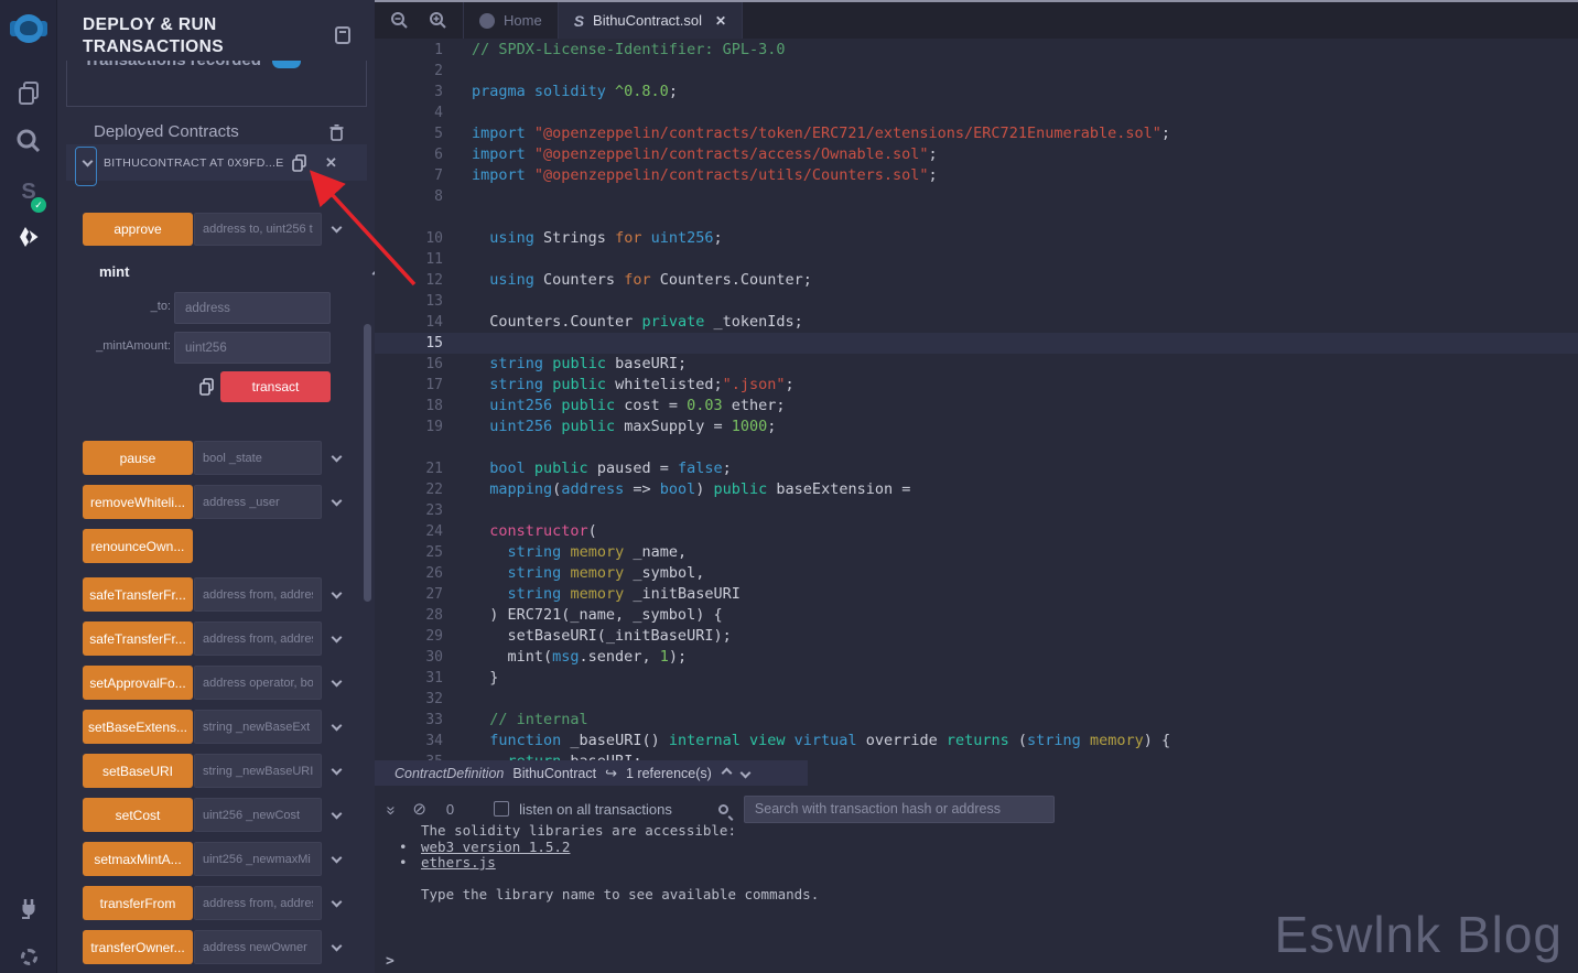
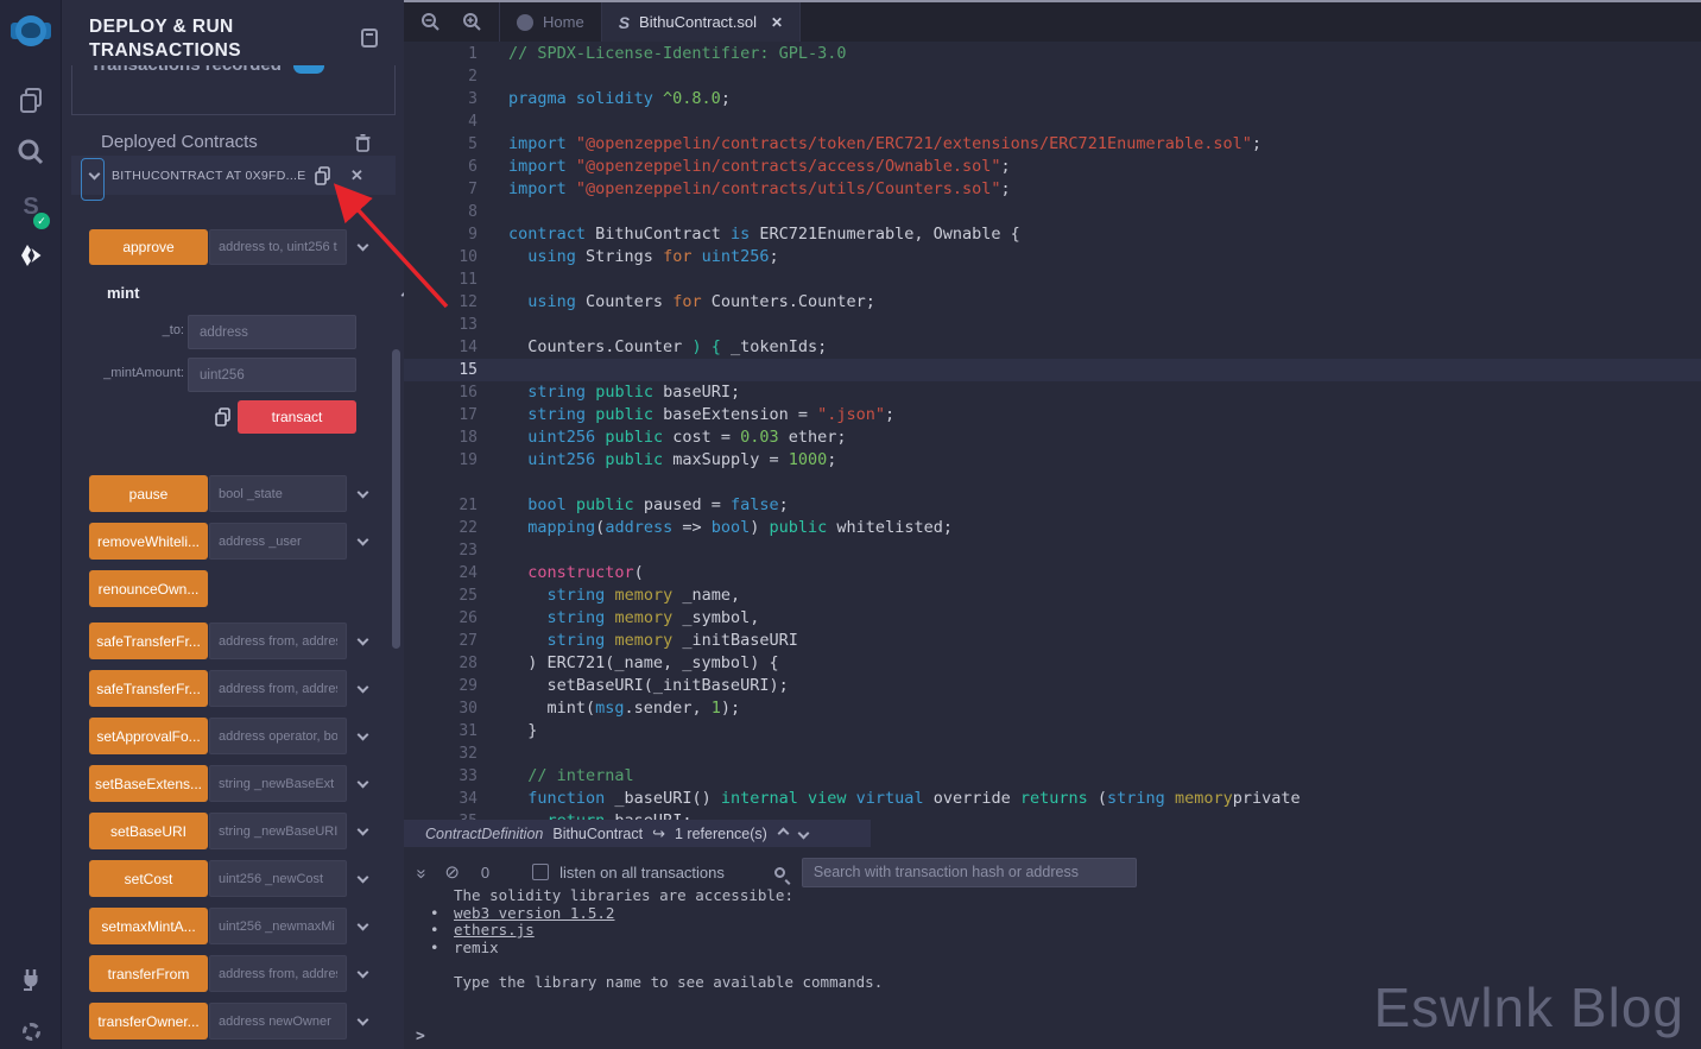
  S
  ✓
  DEPLOY & RUN TRANSACTIONS
  Transactions recorded
  Deployed Contracts
  BITHUCONTRACT AT 0X9FD...E
  ✕
  approve
  address to, uint256 t
  mint
  _to:
  address
  _mintAmount:
  uint256
  transact
  pause
  bool _state
  removeWhiteli...
  address _user
  renounceOwn...
  safeTransferFr...
  address from, addre
  safeTransferFr...
  address from, addre
  setApprovalFo...
  address operator, bo
  setBaseExtens...
  string _newBaseExt
  setBaseURI
  string _newBaseURI
  setCost
  uint256 _newCost
  setmaxMintA...
  uint256 _newmaxMi
  transferFrom
  address from, addre
  transferOwner...
  address newOwner
  Home
  S
  BithuContract.sol
  ✕
  1
  // SPDX-License-Identifier: GPL-3.0
  2
  3
  pragma solidity ^0.8.0;
  4
  5
  import "@openzeppelin/contracts/token/ERC721/extensions/ERC721Enumerable.sol";
  6
  import "@openzeppelin/contracts/access/Ownable.sol";
  7
  import "@openzeppelin/contracts/utils/Counters.sol";
  8
+ 9
+ contract BithuContract is ERC721Enumerable, Ownable {
  10
  using Strings for uint256;
  11
  12
  using Counters for Counters.Counter;
  13
  14
- Counters.Counter private _tokenIds;
+ Counters.Counter ) { _tokenIds;
  15
  16
  string public baseURI;
  17
- string public whitelisted;".json";
+ string public baseExtension = ".json";
  18
  uint256 public cost = 0.03 ether;
  19
  uint256 public maxSupply = 1000;
  21
  bool public paused = false;
  22
- mapping(address => bool) public baseExtension =
+ mapping(address => bool) public whitelisted;
  23
  24
  constructor(
  25
  string memory _name,
  26
  string memory _symbol,
  27
  string memory _initBaseURI
  28
  ) ERC721(_name, _symbol) {
  29
  setBaseURI(_initBaseURI);
  30
  mint(msg.sender, 1);
  31
  }
  32
  33
  // internal
  34
- function _baseURI() internal view virtual override returns (string memory) {
+ function _baseURI() internal view virtual override returns (string memoryprivate
  ContractDefinition
  BithuContract
  ↪
  1 reference(s)
  ⊘
  0
  listen on all transactions
  Search with transaction hash or address
  The solidity libraries are accessible:
  web3 version 1.5.2
  ethers.js
+ remix
  Type the library name to see available commands.
  >
  Eswlnk Blog
